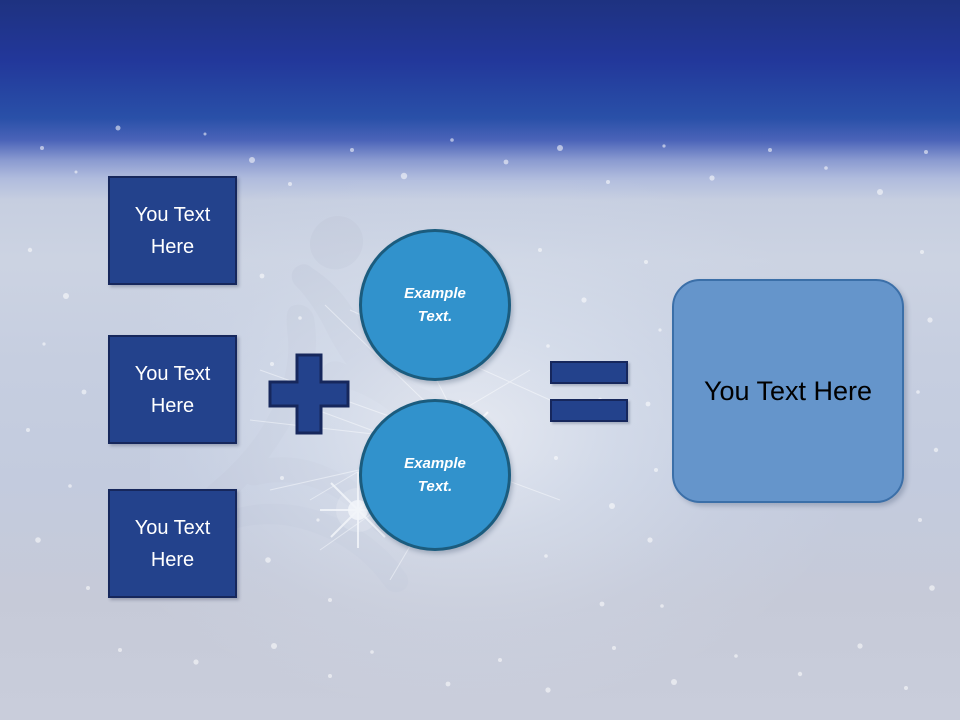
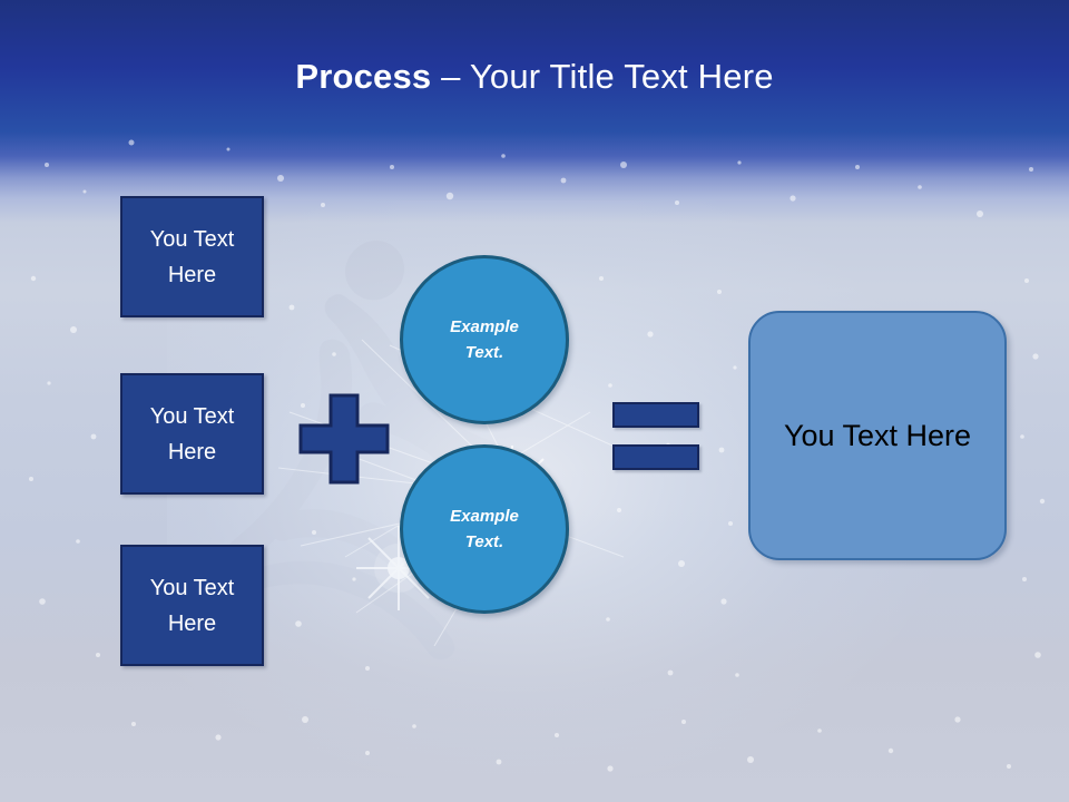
+ Process – Your Title Text Here
  You Text
  Here
  You Text
  Here
  You Text
  Here
  Example
  Text.
  Example
  Text.
  You Text Here
